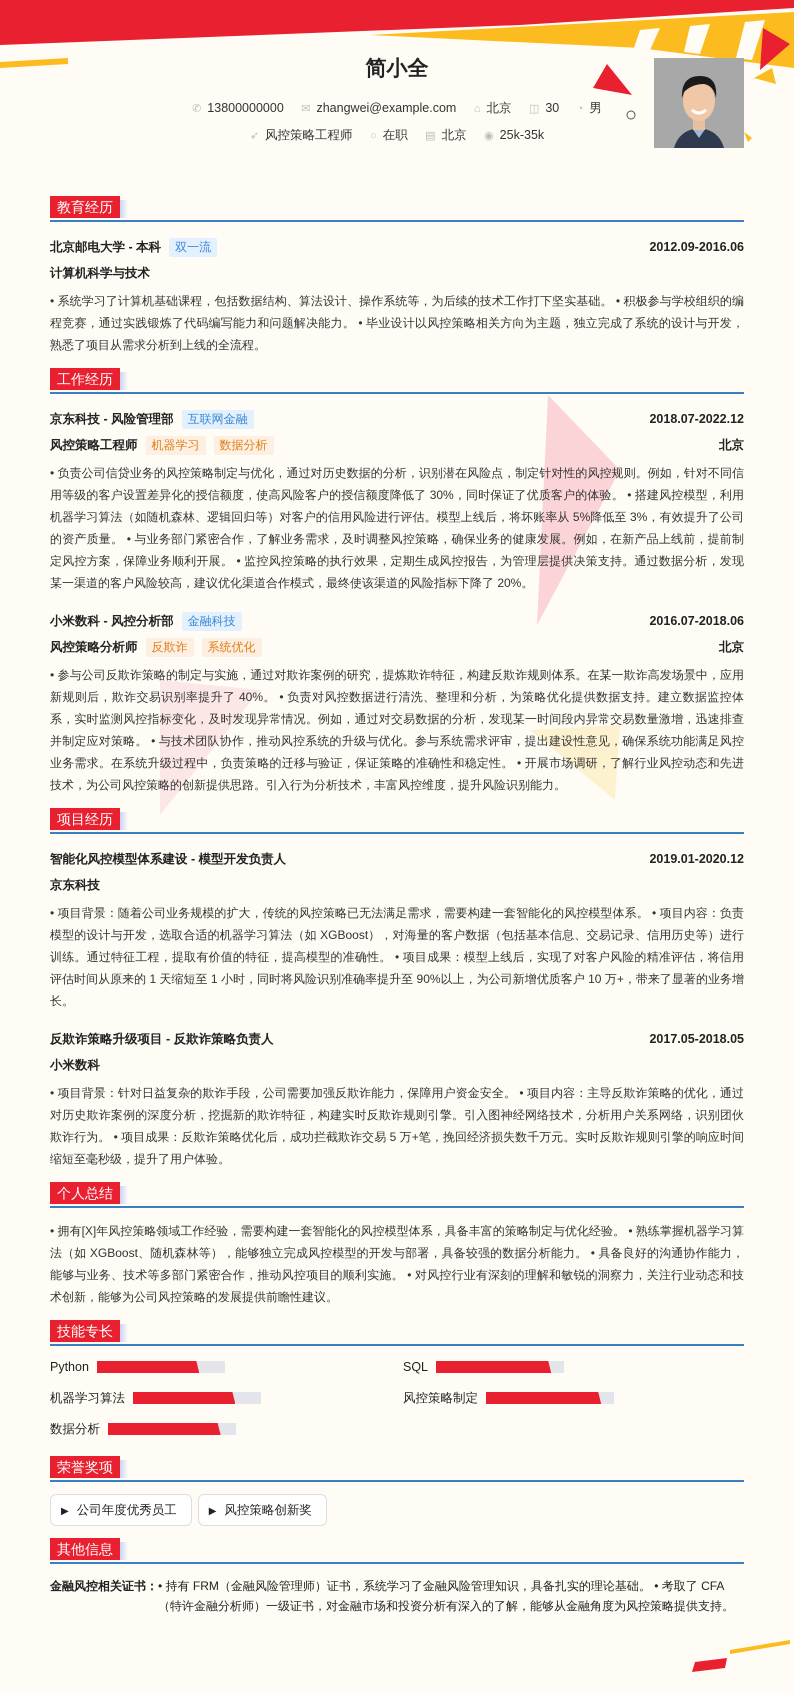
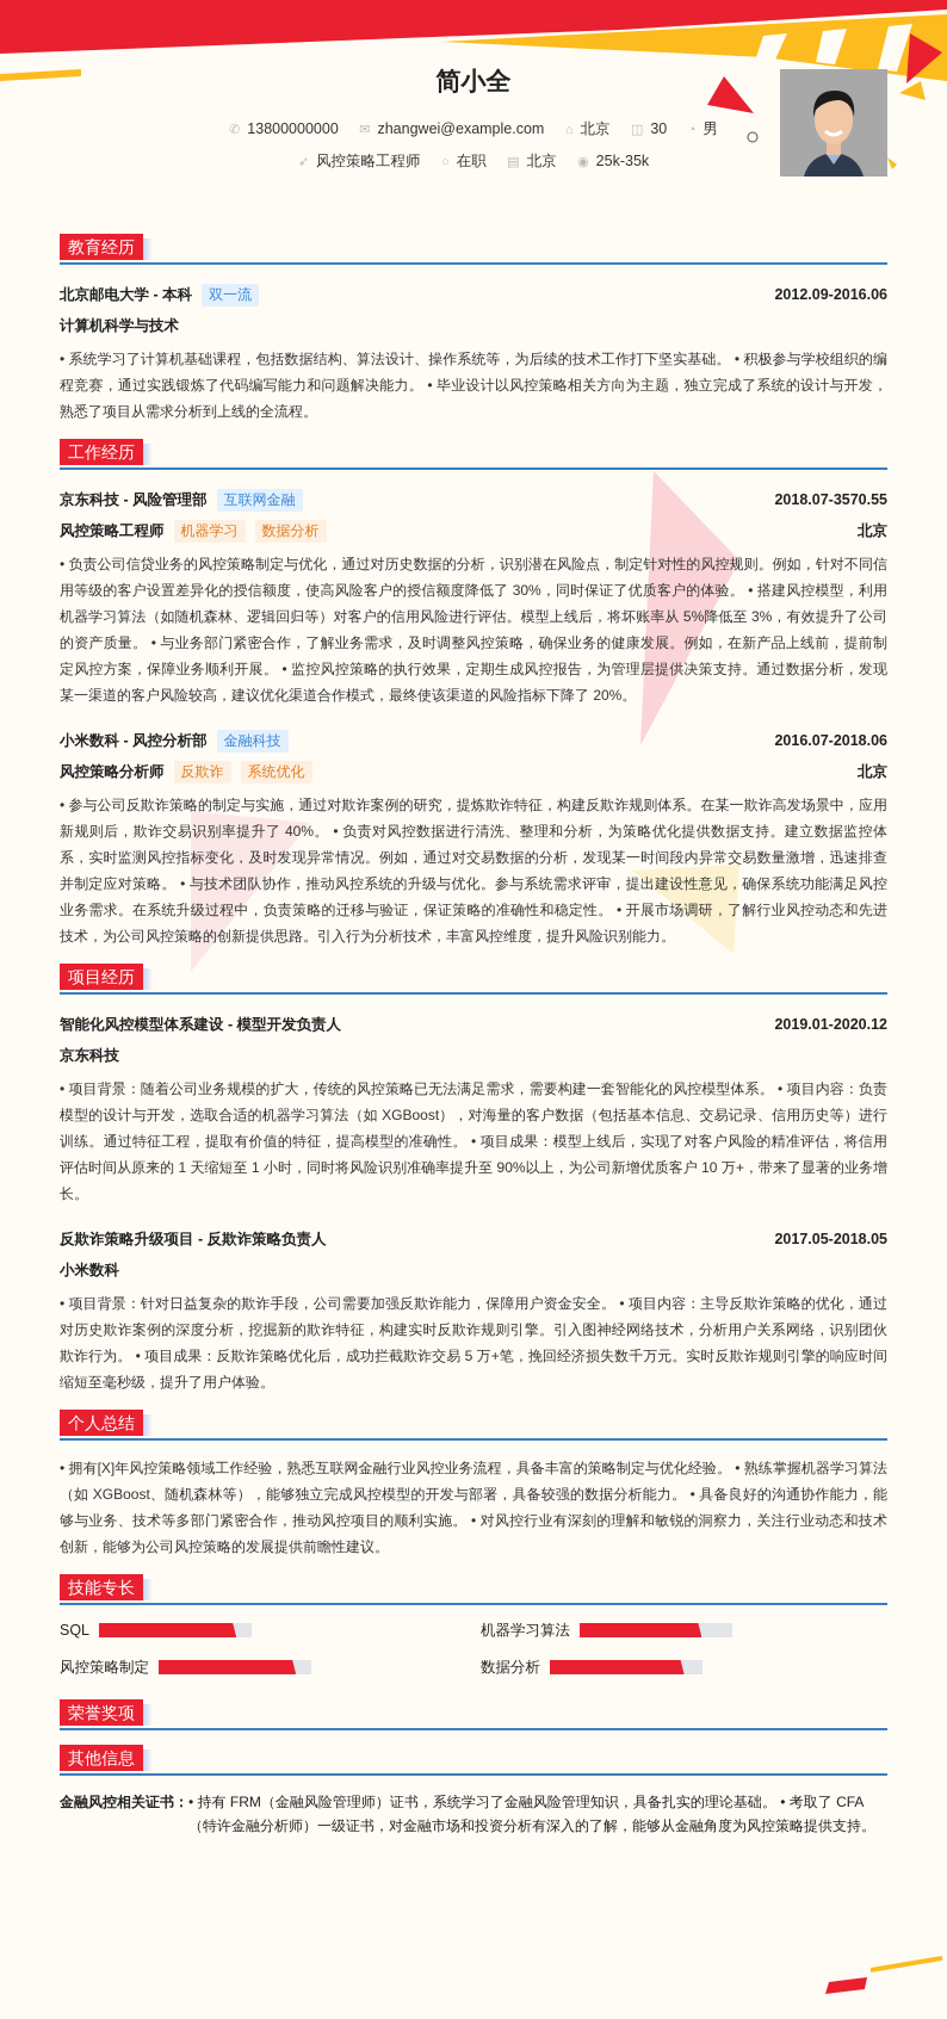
  简小全
  ✆ 13800000000 ✉ zhangwei@example.com ⌂ 北京 ◫ 30 ◔ 男
  ➶ 风控策略工程师 ○ 在职 ▤ 北京 ◉ 25k-35k
  教育经历
  北京邮电大学 - 本科 双一流
  2012.09-2016.06
  计算机科学与技术
  • 系统学习了计算机基础课程，包括数据结构、算法设计、操作系统等，为后续的技术工作打下坚实基础。 • 积极参与学校组织的编程竞赛，通过实践锻炼了代码编写能力和问题解决能力。 • 毕业设计以风控策略相关方向为主题，独立完成了系统的设计与开发，熟悉了项目从需求分析到上线的全流程。
  工作经历
  京东科技 - 风险管理部 互联网金融
- 2018.07-2022.12
+ 2018.07-3570.55
  风控策略工程师 机器学习 数据分析
  北京
  • 负责公司信贷业务的风控策略制定与优化，通过对历史数据的分析，识别潜在风险点，制定针对性的风控规则。例如，针对不同信用等级的客户设置差异化的授信额度，使高风险客户的授信额度降低了 30%，同时保证了优质客户的体验。 • 搭建风控模型，利用机器学习算法（如随机森林、逻辑回归等）对客户的信用风险进行评估。模型上线后，将坏账率从 5%降低至 3%，有效提升了公司的资产质量。 • 与业务部门紧密合作，了解业务需求，及时调整风控策略，确保业务的健康发展。例如，在新产品上线前，提前制定风控方案，保障业务顺利开展。 • 监控风控策略的执行效果，定期生成风控报告，为管理层提供决策支持。通过数据分析，发现某一渠道的客户风险较高，建议优化渠道合作模式，最终使该渠道的风险指标下降了 20%。
  小米数科 - 风控分析部 金融科技
  2016.07-2018.06
  风控策略分析师 反欺诈 系统优化
  北京
  • 参与公司反欺诈策略的制定与实施，通过对欺诈案例的研究，提炼欺诈特征，构建反欺诈规则体系。在某一欺诈高发场景中，应用新规则后，欺诈交易识别率提升了 40%。 • 负责对风控数据进行清洗、整理和分析，为策略优化提供数据支持。建立数据监控体系，实时监测风控指标变化，及时发现异常情况。例如，通过对交易数据的分析，发现某一时间段内异常交易数量激增，迅速排查并制定应对策略。 • 与技术团队协作，推动风控系统的升级与优化。参与系统需求评审，提出建设性意见，确保系统功能满足风控业务需求。在系统升级过程中，负责策略的迁移与验证，保证策略的准确性和稳定性。 • 开展市场调研，了解行业风控动态和先进技术，为公司风控策略的创新提供思路。引入行为分析技术，丰富风控维度，提升风险识别能力。
  项目经历
  智能化风控模型体系建设 - 模型开发负责人
  2019.01-2020.12
  京东科技
  • 项目背景：随着公司业务规模的扩大，传统的风控策略已无法满足需求，需要构建一套智能化的风控模型体系。 • 项目内容：负责模型的设计与开发，选取合适的机器学习算法（如 XGBoost），对海量的客户数据（包括基本信息、交易记录、信用历史等）进行训练。通过特征工程，提取有价值的特征，提高模型的准确性。 • 项目成果：模型上线后，实现了对客户风险的精准评估，将信用评估时间从原来的 1 天缩短至 1 小时，同时将风险识别准确率提升至 90%以上，为公司新增优质客户 10 万+，带来了显著的业务增长。
  反欺诈策略升级项目 - 反欺诈策略负责人
  2017.05-2018.05
  小米数科
  • 项目背景：针对日益复杂的欺诈手段，公司需要加强反欺诈能力，保障用户资金安全。 • 项目内容：主导反欺诈策略的优化，通过对历史欺诈案例的深度分析，挖掘新的欺诈特征，构建实时反欺诈规则引擎。引入图神经网络技术，分析用户关系网络，识别团伙欺诈行为。 • 项目成果：反欺诈策略优化后，成功拦截欺诈交易 5 万+笔，挽回经济损失数千万元。实时反欺诈规则引擎的响应时间缩短至毫秒级，提升了用户体验。
  个人总结
- • 拥有[X]年风控策略领域工作经验，需要构建一套智能化的风控模型体系，具备丰富的策略制定与优化经验。 • 熟练掌握机器学习算法（如 XGBoost、随机森林等），能够独立完成风控模型的开发与部署，具备较强的数据分析能力。 • 具备良好的沟通协作能力，能够与业务、技术等多部门紧密合作，推动风控项目的顺利实施。 • 对风控行业有深刻的理解和敏锐的洞察力，关注行业动态和技术创新，能够为公司风控策略的发展提供前瞻性建议。
+ • 拥有[X]年风控策略领域工作经验，熟悉互联网金融行业风控业务流程，具备丰富的策略制定与优化经验。 • 熟练掌握机器学习算法（如 XGBoost、随机森林等），能够独立完成风控模型的开发与部署，具备较强的数据分析能力。 • 具备良好的沟通协作能力，能够与业务、技术等多部门紧密合作，推动风控项目的顺利实施。 • 对风控行业有深刻的理解和敏锐的洞察力，关注行业动态和技术创新，能够为公司风控策略的发展提供前瞻性建议。
  技能专长
- Python
  SQL
  机器学习算法
  风控策略制定
  数据分析
  荣誉奖项
- ▶ 公司年度优秀员工
- ▶ 风控策略创新奖
  其他信息
  金融风控相关证书：
  • 持有 FRM（金融风险管理师）证书，系统学习了金融风险管理知识，具备扎实的理论基础。 • 考取了 CFA（特许金融分析师）一级证书，对金融市场和投资分析有深入的了解，能够从金融角度为风控策略提供支持。
